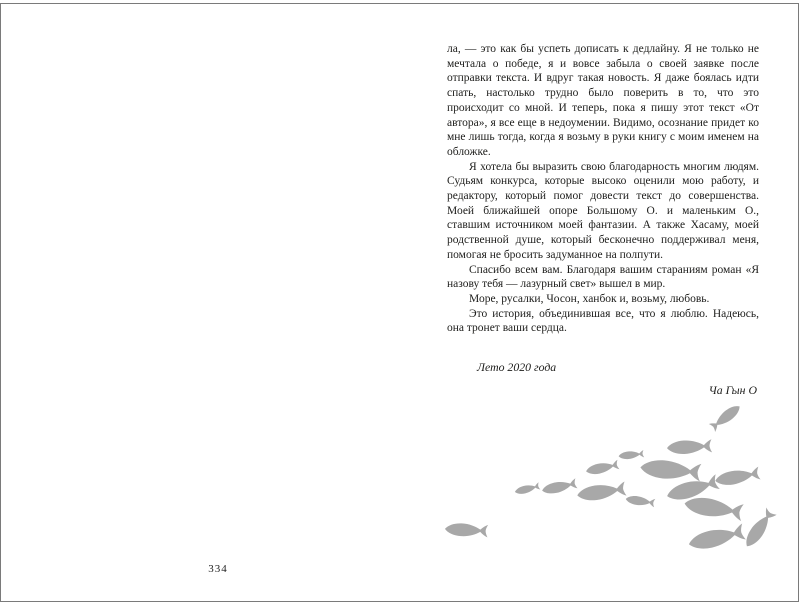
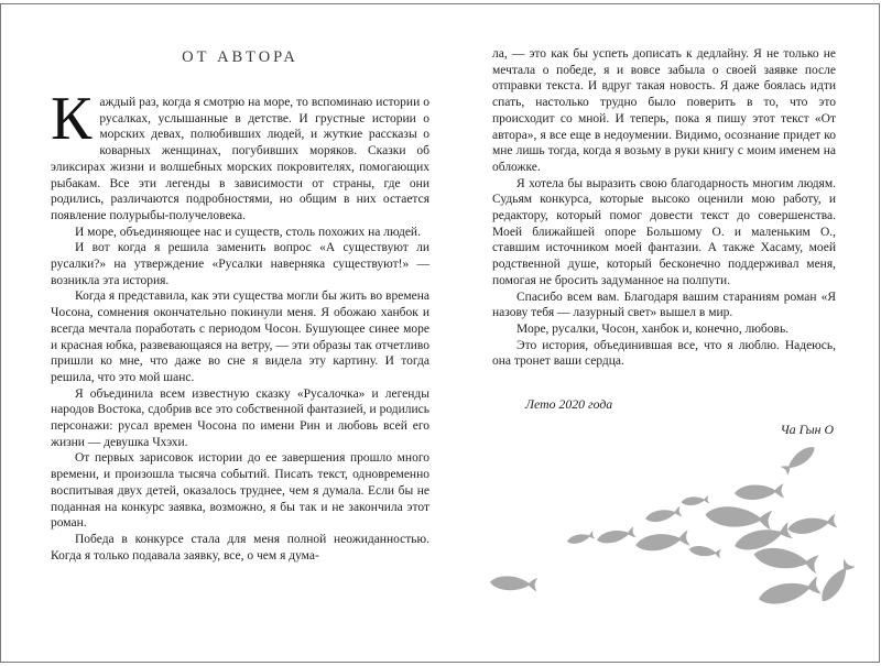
+ ОТ АВТОРА
+ К
+ аждый раз, когда я смотрю на море, то вспоминаю истории о русалках, услышанные в детстве. И грустные истории о морских девах, полюбивших людей, и жуткие рассказы о коварных женщинах, погубивших моряков. Сказки об эликсирах жизни и волшебных морских покровителях, помогающих рыбакам. Все эти легенды в зависимости от страны, где они родились, различаются подробностями, но общим в них остается появление полурыбы-получеловека.
+ И море, объединяющее нас и существ, столь похожих на людей.
+ И вот когда я решила заменить вопрос «А существуют ли русалки?» на утверждение «Русалки наверняка существуют!» — возникла эта история.
+ Когда я представила, как эти существа могли бы жить во времена Чосона, сомнения окончательно покинули меня. Я обожаю ханбок и всегда мечтала поработать с периодом Чосон. Бушующее синее море и красная юбка, развевающаяся на ветру, — эти образы так отчетливо пришли ко мне, что даже во сне я видела эту картину. И тогда решила, что это мой шанс.
+ Я объединила всем известную сказку «Русалочка» и легенды народов Востока, сдобрив все это собственной фантазией, и родились персонажи: русал времен Чосона по имени Рин и любовь всей его жизни — девушка Чхэхи.
+ От первых зарисовок истории до ее завершения прошло много времени, и произошла тысяча событий. Писать текст, одновременно воспитывая двух детей, оказалось труднее, чем я думала. Если бы не поданная на конкурс заявка, возможно, я бы так и не закончила этот роман.
+ Победа в конкурсе стала для меня полной неожиданностью. Когда я только подавала заявку, все, о чем я дума-
  ла, — это как бы успеть дописать к дедлайну. Я не только не мечтала о победе, я и вовсе забыла о своей заявке после отправки текста. И вдруг такая новость. Я даже боялась идти спать, настолько трудно было поверить в то, что это происходит со мной. И теперь, пока я пишу этот текст «От автора», я все еще в недоумении. Видимо, осознание придет ко мне лишь тогда, когда я возьму в руки книгу с моим именем на обложке.
  Я хотела бы выразить свою благодарность многим людям. Судьям конкурса, которые высоко оценили мою работу, и редактору, который помог довести текст до совершенства. Моей ближайшей опоре Большому О. и маленьким О., ставшим источником моей фантазии. А также Хасаму, моей родственной душе, который бесконечно поддерживал меня, помогая не бросить задуманное на полпути.
  Спасибо всем вам. Благодаря вашим стараниям роман «Я назову тебя — лазурный свет» вышел в мир.
- Море, русалки, Чосон, ханбок и, возьму, любовь.
+ Море, русалки, Чосон, ханбок и, конечно, любовь.
  Это история, объединившая все, что я люблю. Надеюсь, она тронет ваши сердца.
  Лето 2020 года
  Ча Гын О
- 334
